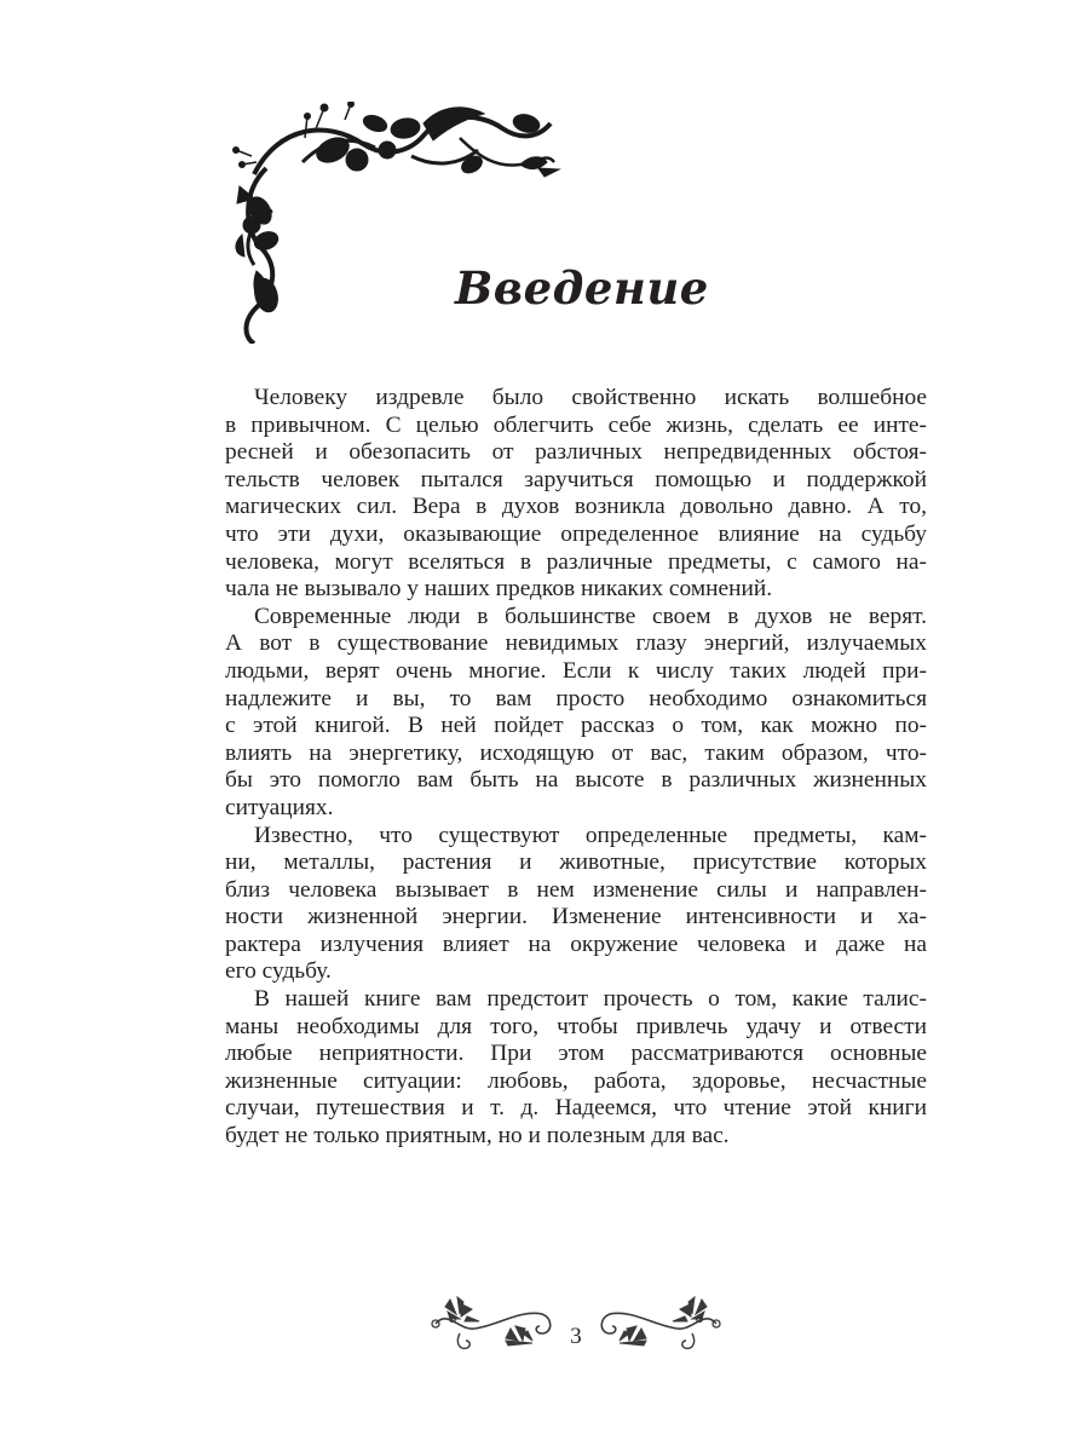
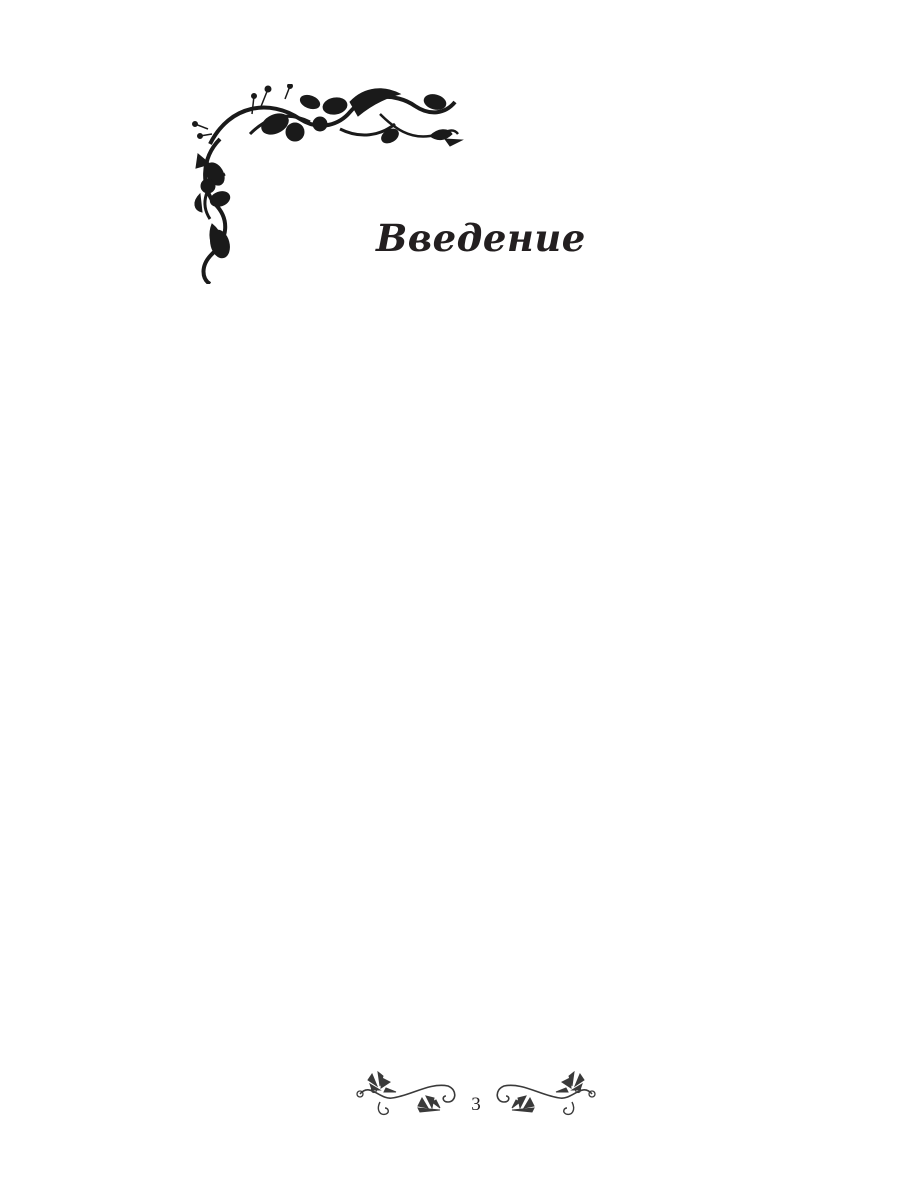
  Введение
- Человеку издревле было свойственно искать волшебное
- в привычном. С целью облегчить себе жизнь, сделать ее инте-
- ресней и обезопасить от различных непредвиденных обстоя-
- тельств человек пытался заручиться помощью и поддержкой
- магических сил. Вера в духов возникла довольно давно. А то,
- что эти духи, оказывающие определенное влияние на судьбу
- человека, могут вселяться в различные предметы, с самого на-
- чала не вызывало у наших предков никаких сомнений.
- Современные люди в большинстве своем в духов не верят.
- А вот в существование невидимых глазу энергий, излучаемых
- людьми, верят очень многие. Если к числу таких людей при-
- надлежите и вы, то вам просто необходимо ознакомиться
- с этой книгой. В ней пойдет рассказ о том, как можно по-
- влиять на энергетику, исходящую от вас, таким образом, что-
- бы это помогло вам быть на высоте в различных жизненных
- ситуациях.
- Известно, что существуют определенные предметы, кам-
- ни, металлы, растения и животные, присутствие которых
- близ человека вызывает в нем изменение силы и направлен-
- ности жизненной энергии. Изменение интенсивности и ха-
- рактера излучения влияет на окружение человека и даже на
- его судьбу.
- В нашей книге вам предстоит прочесть о том, какие талис-
- маны необходимы для того, чтобы привлечь удачу и отвести
- любые неприятности. При этом рассматриваются основные
- жизненные ситуации: любовь, работа, здоровье, несчастные
- случаи, путешествия и т. д. Надеемся, что чтение этой книги
- будет не только приятным, но и полезным для вас.
  3
